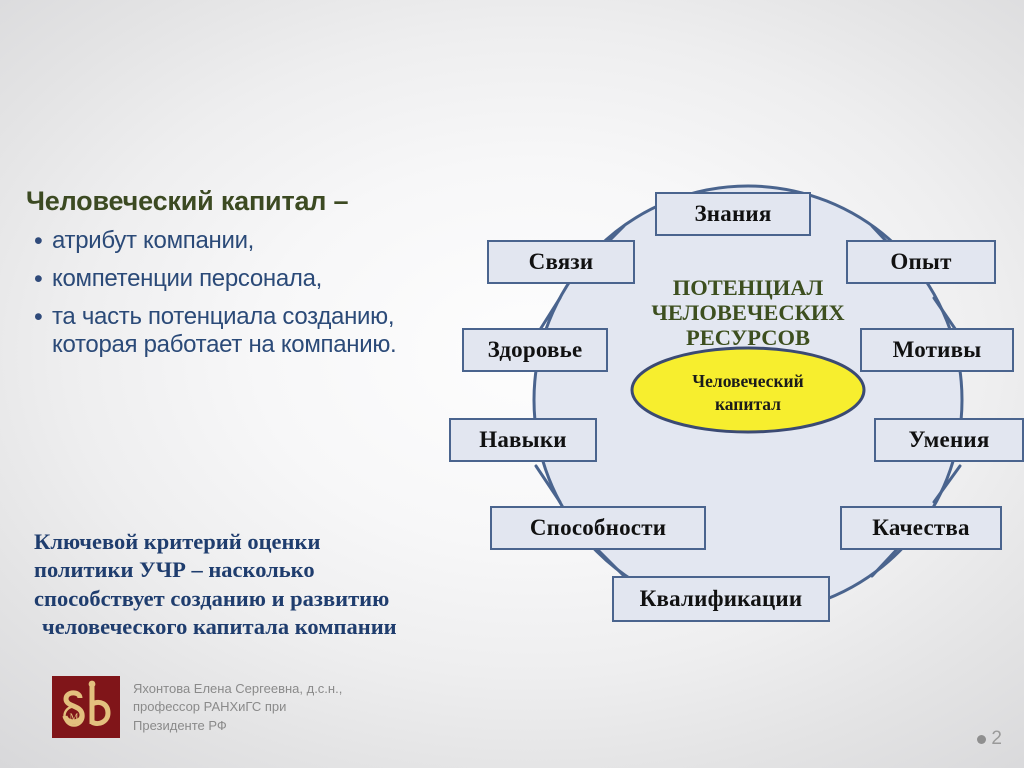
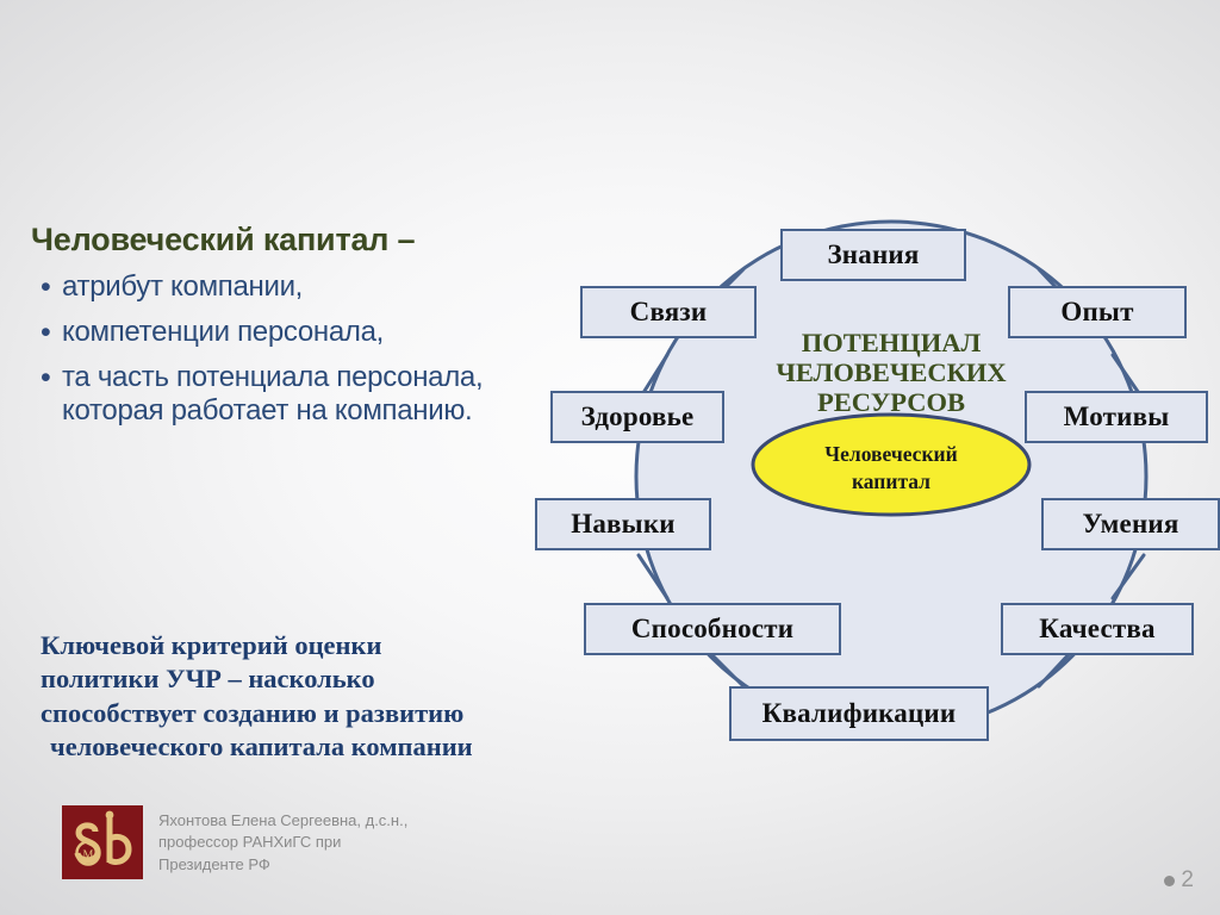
  Человеческий капитал –
  •
  атрибут компании,
  •
  компетенции персонала,
  •
- та часть потенциала созданию, которая работает на компанию.
+ та часть потенциала персонала, которая работает на компанию.
  Ключевой критерий оценки
  политики УЧР – насколько
  способствует созданию и развитию
  человеческого капитала компании
  ПОТЕНЦИАЛ
  ЧЕЛОВЕЧЕСКИХ
  РЕСУРСОВ
  Человеческий
  капитал
  Знания
  Опыт
  Мотивы
  Умения
  Качества
  Квалификации
  Способности
  Навыки
  Здоровье
  Связи
  М
  Яхонтова Елена Сергеевна, д.с.н.,
  профессор РАНХиГС при
  Президенте РФ
  2
